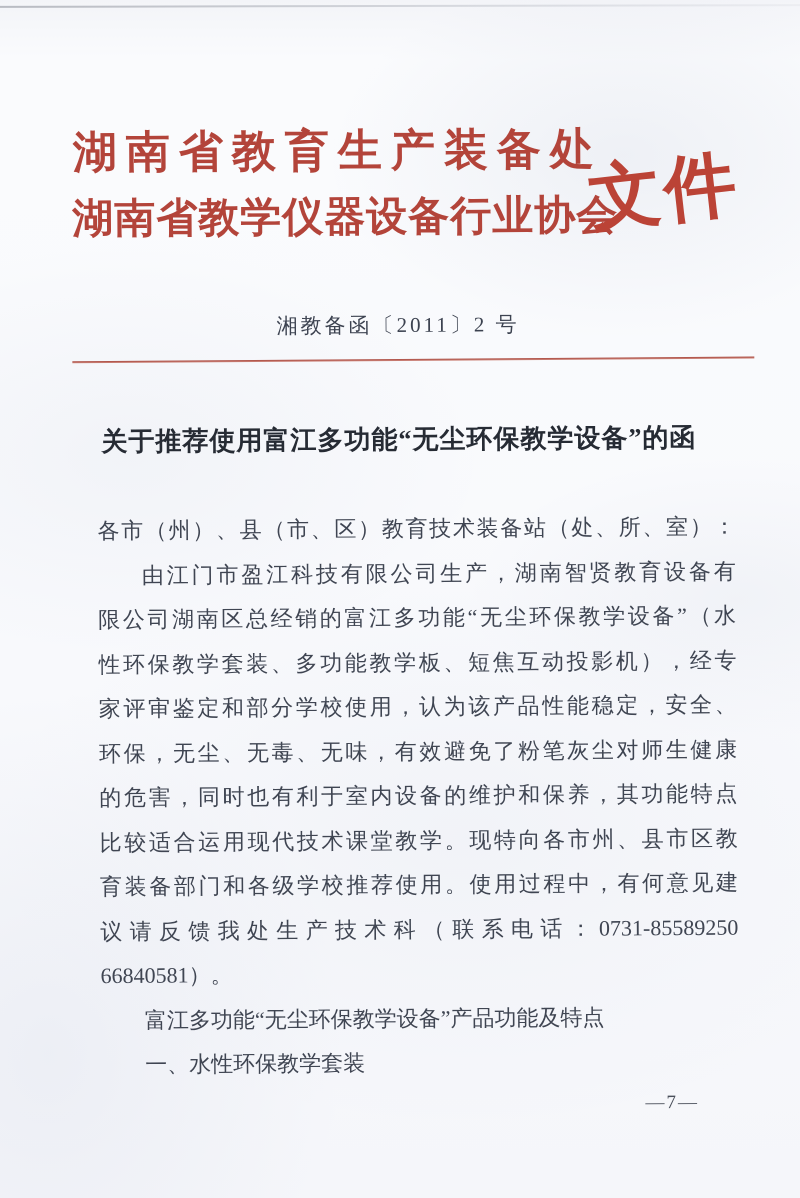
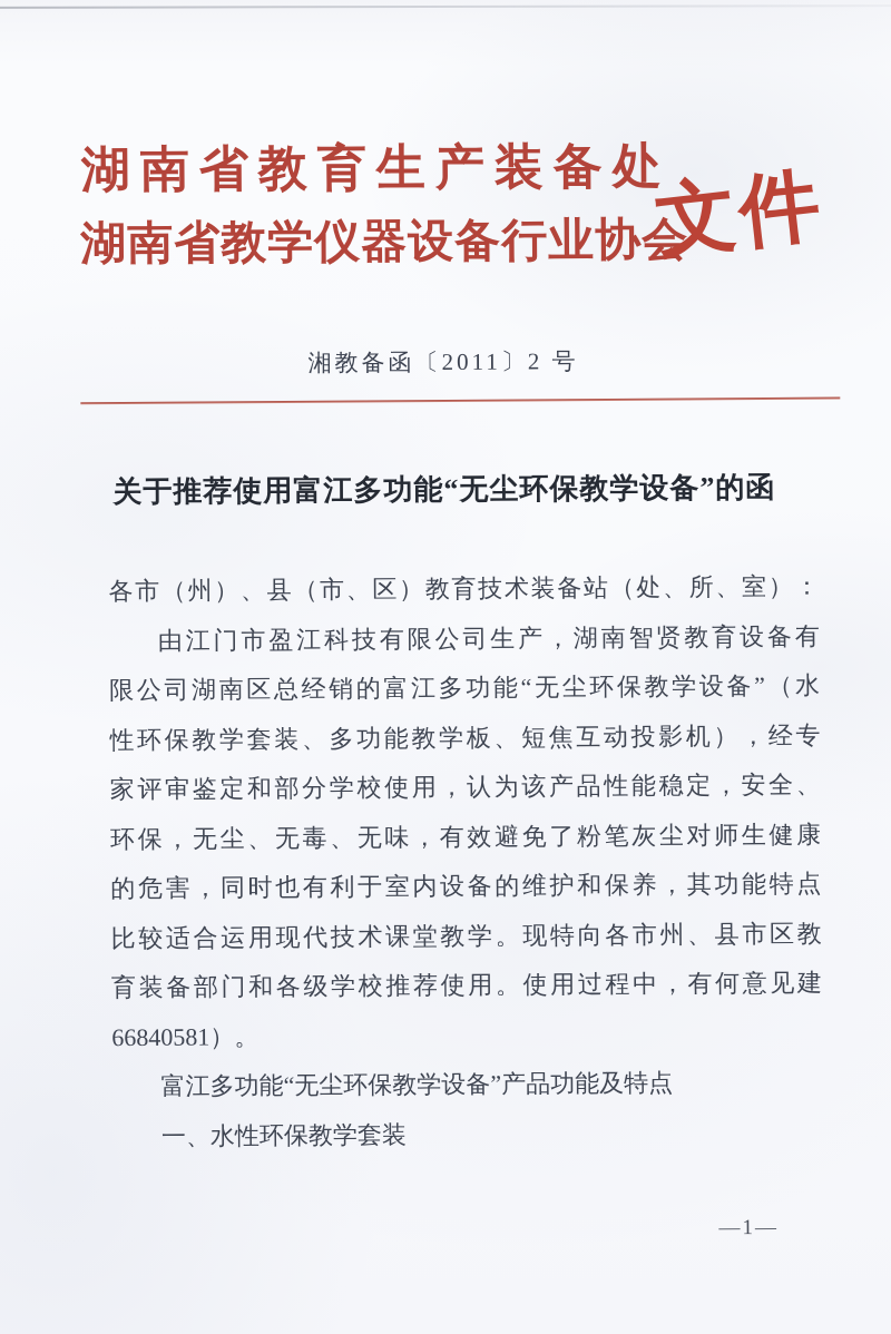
  湖南省教育生产装备处
  湖南省教学仪器设备行业协会
  湘教备函〔2011〕2 号
  关于推荐使用富江多功能“无尘环保教学设备”的函
  各市（州）、县（市、区）教育技术装备站（处、所、室）：
  由江门市盈江科技有限公司生产，湖南智贤教育设备有
  限公司湖南区总经销的富江多功能“无尘环保教学设备”（水
  性环保教学套装、多功能教学板、短焦互动投影机），经专
  家评审鉴定和部分学校使用，认为该产品性能稳定，安全、
  环保，无尘、无毒、无味，有效避免了粉笔灰尘对师生健康
  的危害，同时也有利于室内设备的维护和保养，其功能特点
  比较适合运用现代技术课堂教学。现特向各市州、县市区教
  育装备部门和各级学校推荐使用。使用过程中，有何意见建
- 议请反馈我处生产技术科（联系电话：0731-85589250
  66840581）。
  富江多功能“无尘环保教学设备”产品功能及特点
  一、水性环保教学套装
- —7—
+ —1—
